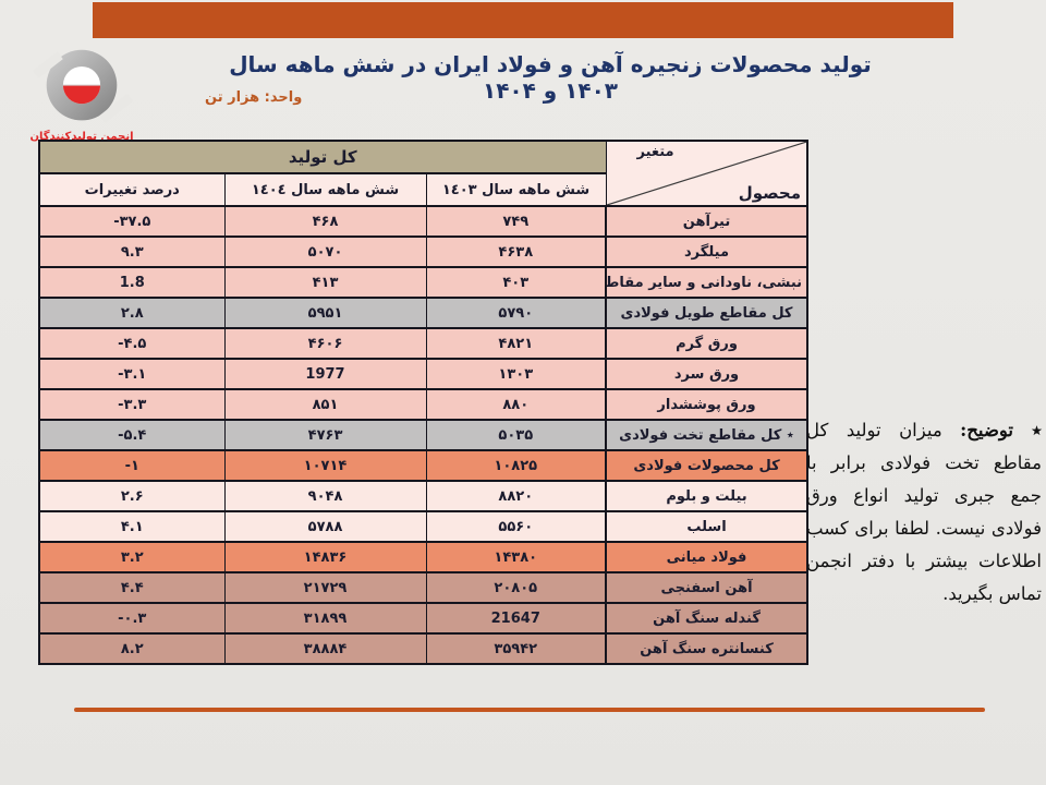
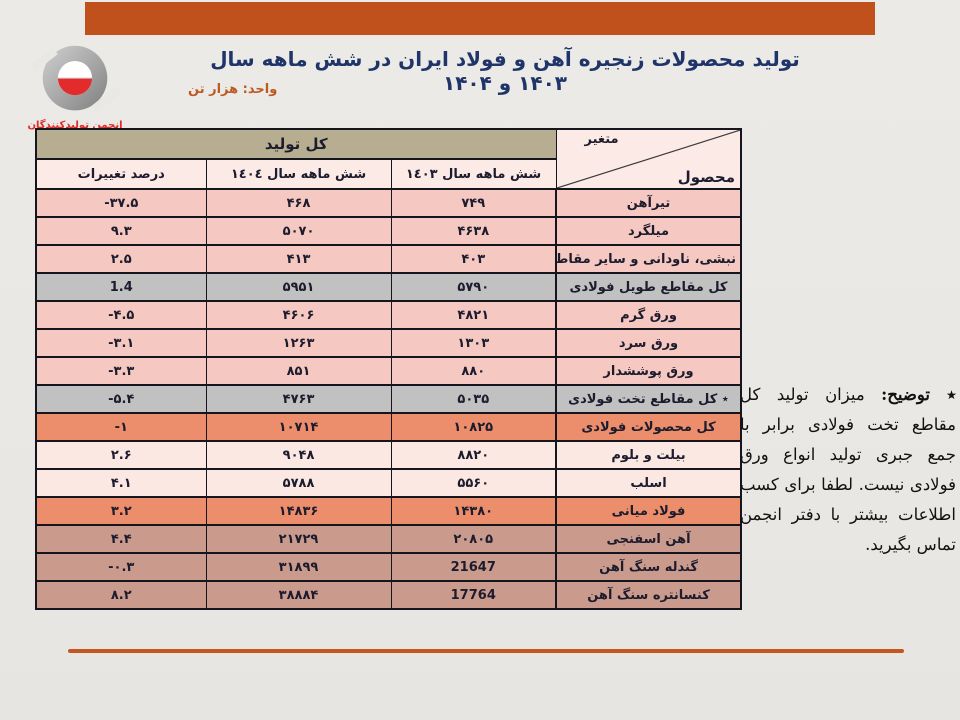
  انجمن تولیدکنندگان
  تولید محصولات زنجیره آهن و فولاد ایران در شش ماهه سال ۱۴۰۳ و ۱۴۰۴
  واحد: هزار تن
  متغیر محصول	کل تولید
  شش ماهه سال ١٤٠٣	شش ماهه سال ١٤٠٤	درصد تغییرات
  تیرآهن	۷۴۹	۴۶۸	-۳۷.۵
  میلگرد	۴۶۳۸	۵۰۷۰	۹.۳
- نبشی، ناودانی و سایر مقاط	۴۰۳	۴۱۳	1.8
+ نبشی، ناودانی و سایر مقاط	۴۰۳	۴۱۳	۲.۵
- کل مقاطع طویل فولادی	۵۷۹۰	۵۹۵۱	۲.۸
+ کل مقاطع طویل فولادی	۵۷۹۰	۵۹۵۱	1.4
  ورق گرم	۴۸۲۱	۴۶۰۶	-۴.۵
- ورق سرد	۱۳۰۳	1977	-۳.۱
+ ورق سرد	۱۳۰۳	۱۲۶۳	-۳.۱
  ورق پوششدار	۸۸۰	۸۵۱	-۳.۳
  ٭ کل مقاطع تخت فولادی	۵۰۳۵	۴۷۶۳	-۵.۴
  کل محصولات فولادی	۱۰۸۲۵	۱۰۷۱۴	-۱
  بیلت و بلوم	۸۸۲۰	۹۰۴۸	۲.۶
  اسلب	۵۵۶۰	۵۷۸۸	۴.۱
  فولاد میانی	۱۴۳۸۰	۱۴۸۳۶	۳.۲
  آهن اسفنجی	۲۰۸۰۵	۲۱۷۲۹	۴.۴
  گندله سنگ آهن	21647	۳۱۸۹۹	-۰.۳
- کنسانتره سنگ آهن	۳۵۹۴۲	۳۸۸۸۴	۸.۲
+ کنسانتره سنگ آهن	17764	۳۸۸۸۴	۸.۲
  ٭ توضیح: میزان تولید کل مقاطع تخت فولادی برابر با جمع جبری تولید انواع ورق فولادی نیست. لطفا برای کسب اطلاعات بیشتر با دفتر انجمن تماس بگیرید.
